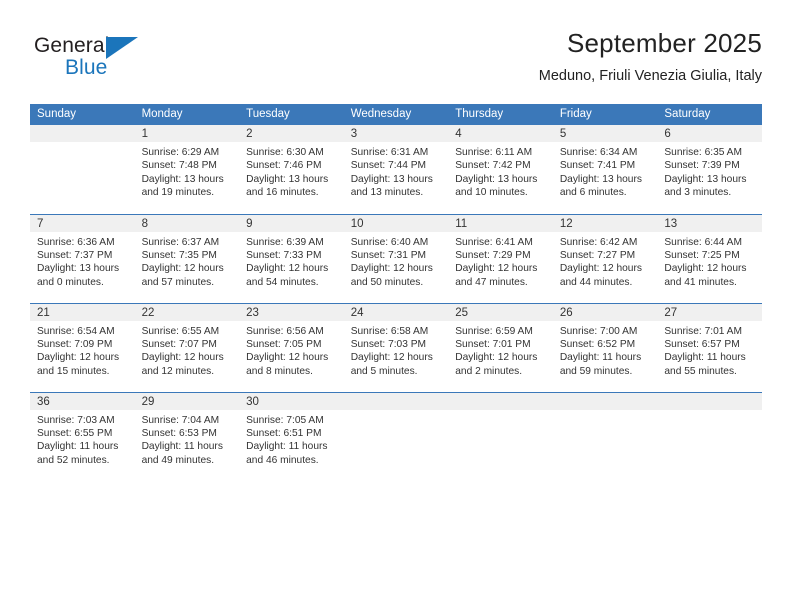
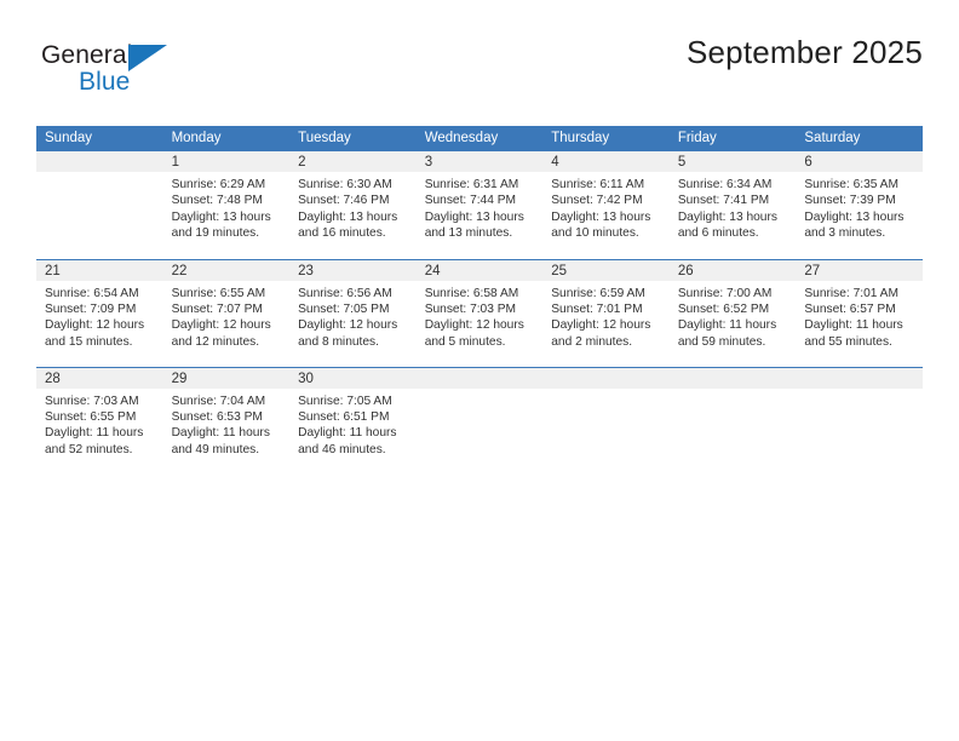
  General
  Blue
  September 2025
- Meduno, Friuli Venezia Giulia, Italy
  Sunday	Monday	Tuesday	Wednesday	Thursday	Friday	Saturday
  	1Sunrise: 6:29 AMSunset: 7:48 PMDaylight: 13 hoursand 19 minutes.	2Sunrise: 6:30 AMSunset: 7:46 PMDaylight: 13 hoursand 16 minutes.	3Sunrise: 6:31 AMSunset: 7:44 PMDaylight: 13 hoursand 13 minutes.	4Sunrise: 6:11 AMSunset: 7:42 PMDaylight: 13 hoursand 10 minutes.	5Sunrise: 6:34 AMSunset: 7:41 PMDaylight: 13 hoursand 6 minutes.	6Sunrise: 6:35 AMSunset: 7:39 PMDaylight: 13 hoursand 3 minutes.
- 7Sunrise: 6:36 AMSunset: 7:37 PMDaylight: 13 hoursand 0 minutes.	8Sunrise: 6:37 AMSunset: 7:35 PMDaylight: 12 hoursand 57 minutes.	9Sunrise: 6:39 AMSunset: 7:33 PMDaylight: 12 hoursand 54 minutes.	10Sunrise: 6:40 AMSunset: 7:31 PMDaylight: 12 hoursand 50 minutes.	11Sunrise: 6:41 AMSunset: 7:29 PMDaylight: 12 hoursand 47 minutes.	12Sunrise: 6:42 AMSunset: 7:27 PMDaylight: 12 hoursand 44 minutes.	13Sunrise: 6:44 AMSunset: 7:25 PMDaylight: 12 hoursand 41 minutes.
  21Sunrise: 6:54 AMSunset: 7:09 PMDaylight: 12 hoursand 15 minutes.	22Sunrise: 6:55 AMSunset: 7:07 PMDaylight: 12 hoursand 12 minutes.	23Sunrise: 6:56 AMSunset: 7:05 PMDaylight: 12 hoursand 8 minutes.	24Sunrise: 6:58 AMSunset: 7:03 PMDaylight: 12 hoursand 5 minutes.	25Sunrise: 6:59 AMSunset: 7:01 PMDaylight: 12 hoursand 2 minutes.	26Sunrise: 7:00 AMSunset: 6:52 PMDaylight: 11 hoursand 59 minutes.	27Sunrise: 7:01 AMSunset: 6:57 PMDaylight: 11 hoursand 55 minutes.
- 36Sunrise: 7:03 AMSunset: 6:55 PMDaylight: 11 hoursand 52 minutes.	29Sunrise: 7:04 AMSunset: 6:53 PMDaylight: 11 hoursand 49 minutes.	30Sunrise: 7:05 AMSunset: 6:51 PMDaylight: 11 hoursand 46 minutes.
+ 28Sunrise: 7:03 AMSunset: 6:55 PMDaylight: 11 hoursand 52 minutes.	29Sunrise: 7:04 AMSunset: 6:53 PMDaylight: 11 hoursand 49 minutes.	30Sunrise: 7:05 AMSunset: 6:51 PMDaylight: 11 hoursand 46 minutes.
